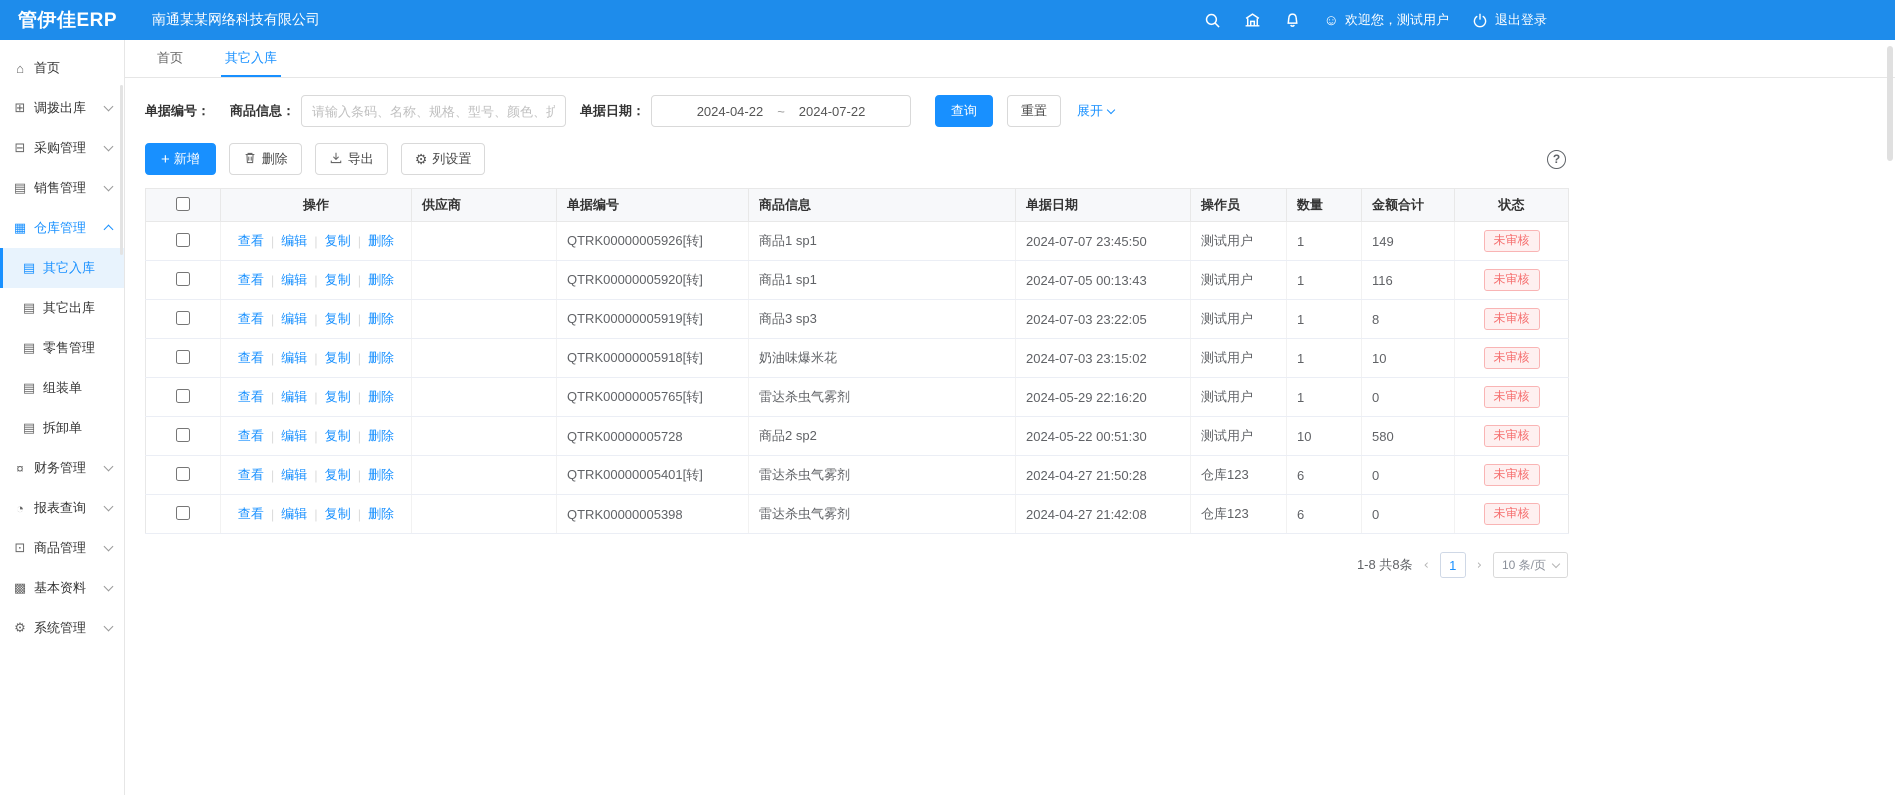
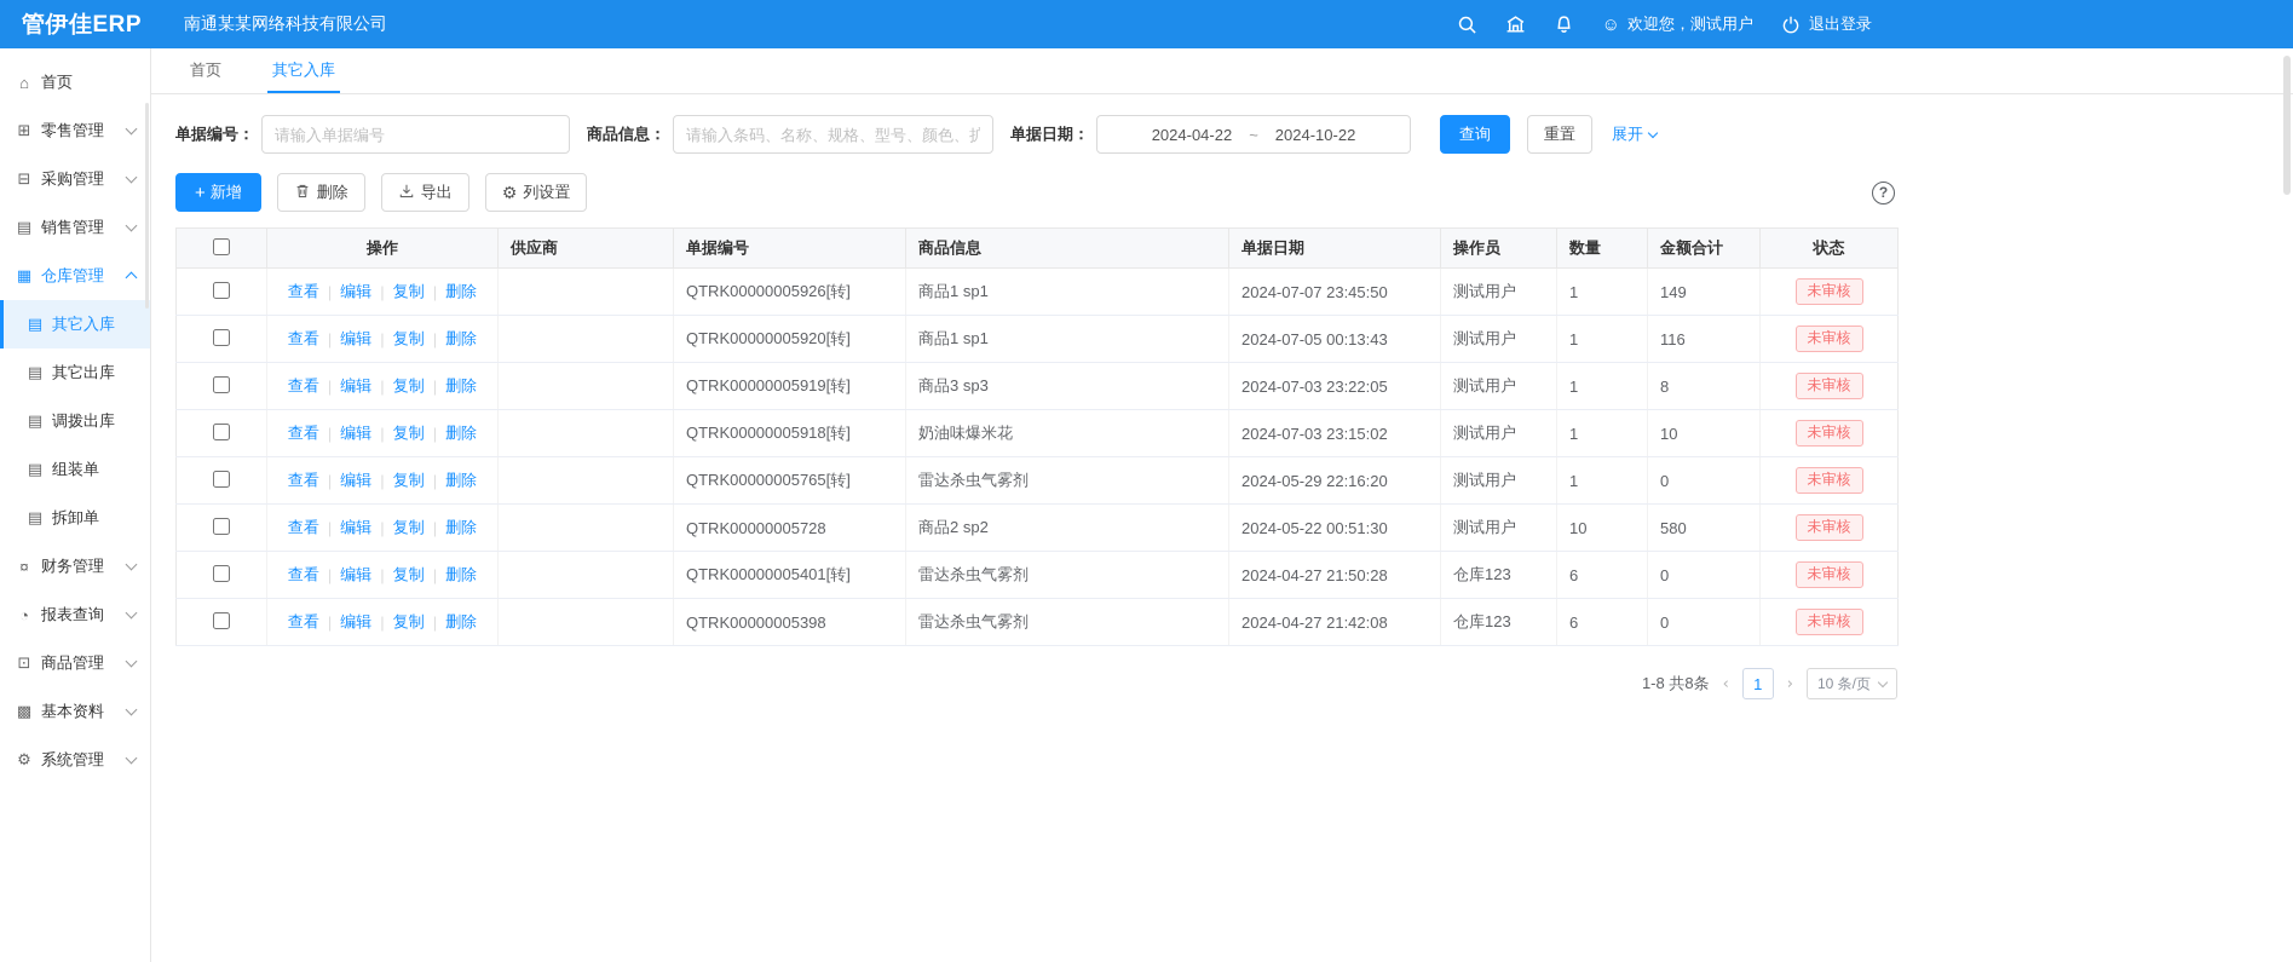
  管伊佳ERP
  南通某某网络科技有限公司
  ☺
  欢迎您，测试用户
  退出登录
  ⌂
  首页
  ⊞
- 调拨出库
+ 零售管理
  ⊟
  采购管理
  ▤
  销售管理
  ▦
  仓库管理
  ▤
  其它入库
  ▤
  其它出库
  ▤
- 零售管理
+ 调拨出库
  ▤
  组装单
  ▤
  拆卸单
  ¤
  财务管理
  ◔
  报表查询
  ⊡
  商品管理
  ▩
  基本资料
  ⚙
  系统管理
  首页
  其它入库
  单据编号：
+ 请输入单据编号
  商品信息：
  请输入条码、名称、规格、型号、颜色、扩
  单据日期：
  2024-04-22
  ~
- 2024-07-22
+ 2024-10-22
  查询
  重置
  展开
  +
  新增
  删除
  导出
  ⚙
  列设置
  ?
  	操作	供应商	单据编号	商品信息	单据日期	操作员	数量	金额合计	状态
  	查看 | 编辑 复制 | 删除		QTRK00000005926[转]	商品1 sp1	2024-07-07 23:45:50	测试用户	1	149	未审核
  	查看 | 编辑 复制 | 删除		QTRK00000005920[转]	商品1 sp1	2024-07-05 00:13:43	测试用户	1	116	未审核
  	查看 | 编辑 复制 | 删除		QTRK00000005919[转]	商品3 sp3	2024-07-03 23:22:05	测试用户	1	8	未审核
  	查看 | 编辑 复制 | 删除		QTRK00000005918[转]	奶油味爆米花	2024-07-03 23:15:02	测试用户	1	10	未审核
  	查看 | 编辑 复制 | 删除		QTRK00000005765[转]	雷达杀虫气雾剂	2024-05-29 22:16:20	测试用户	1	0	未审核
  	查看 | 编辑 复制 | 删除		QTRK00000005728	商品2 sp2	2024-05-22 00:51:30	测试用户	10	580	未审核
  	查看 | 编辑 复制 | 删除		QTRK00000005401[转]	雷达杀虫气雾剂	2024-04-27 21:50:28	仓库123	6	0	未审核
  	查看 | 编辑 复制 | 删除		QTRK00000005398	雷达杀虫气雾剂	2024-04-27 21:42:08	仓库123	6	0	未审核
  1-8 共8条
  ‹
  1
  ›
  10 条/页
